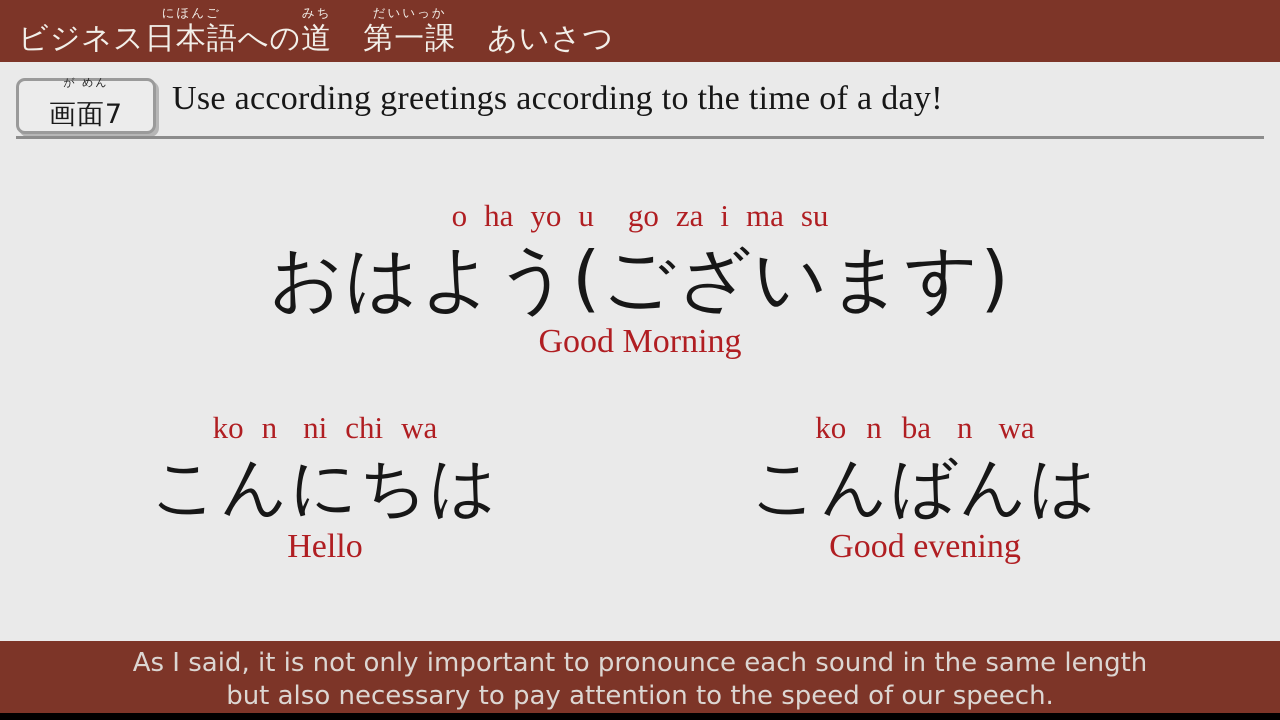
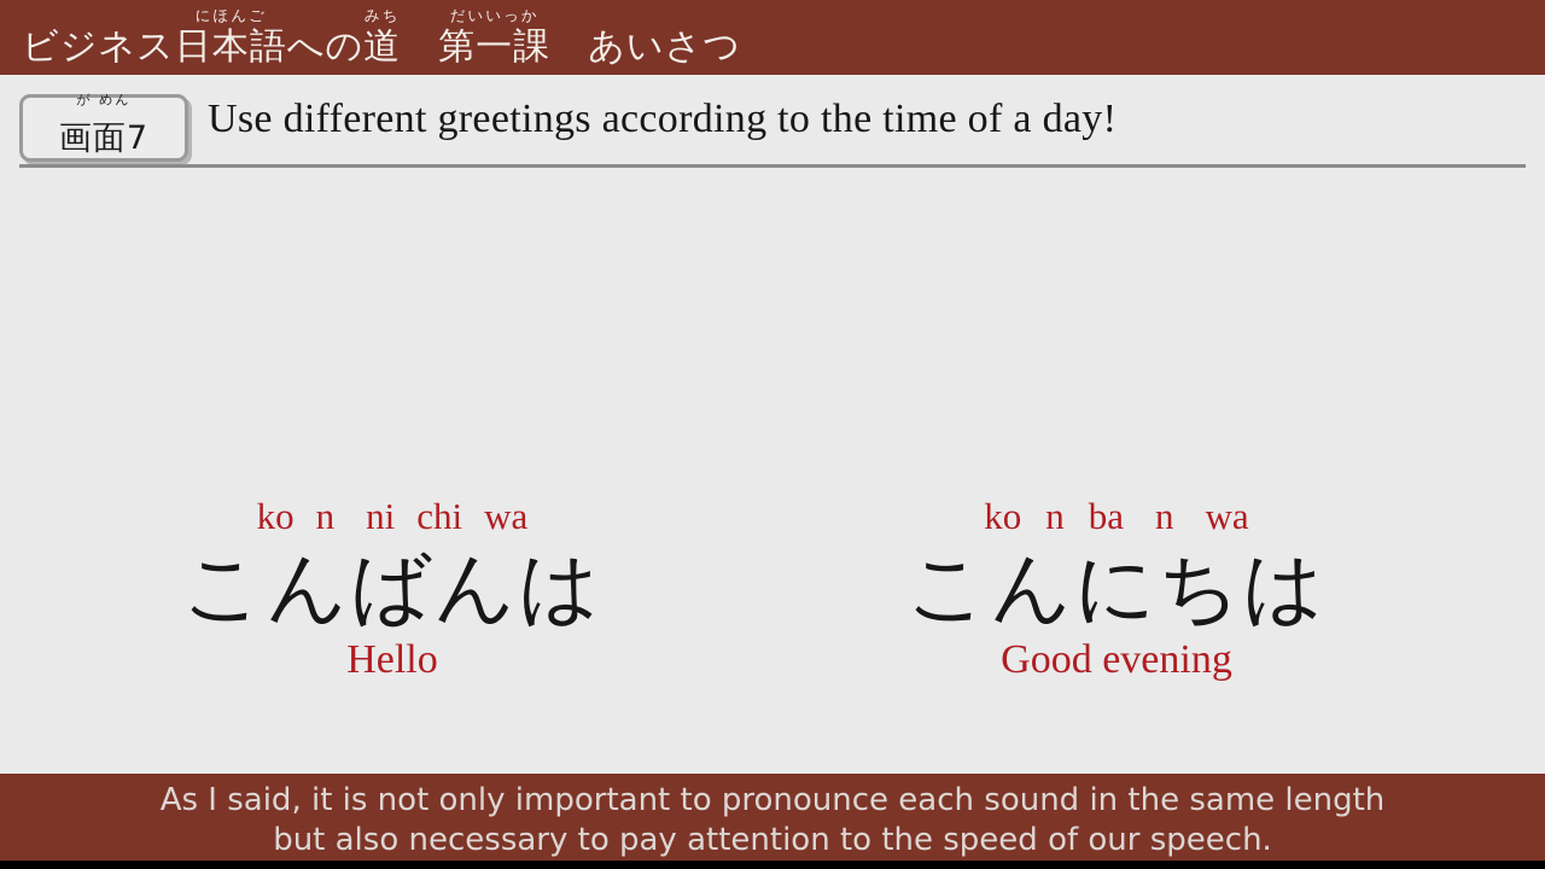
  ビジネス
  にほんご
  日本語 への
  みち
  道
  だいいっか
  第一課 あいさつ
  が めん
  画面7
- Use according greetings according to the time of a day!
+ Use different greetings according to the time of a day!
- o ha yo u go za i ma su
- おはよう(ございます)
- Good Morning
  ko n ni chi wa
- こんにちは
+ こんばんは
  Hello
  ko n ba n wa
- こんばんは
+ こんにちは
  Good evening
  As I said, it is not only important to pronounce each sound in the same length
  but also necessary to pay attention to the speed of our speech.
